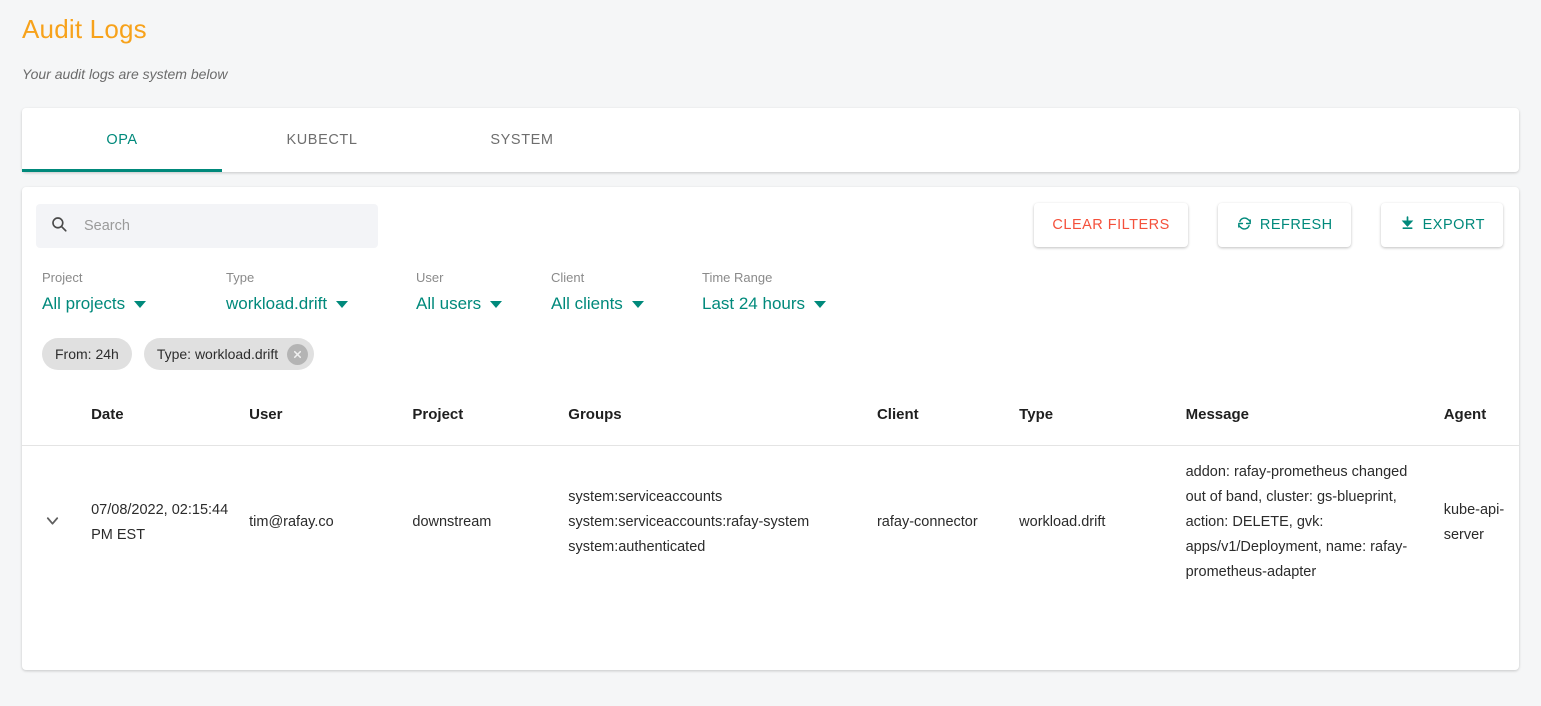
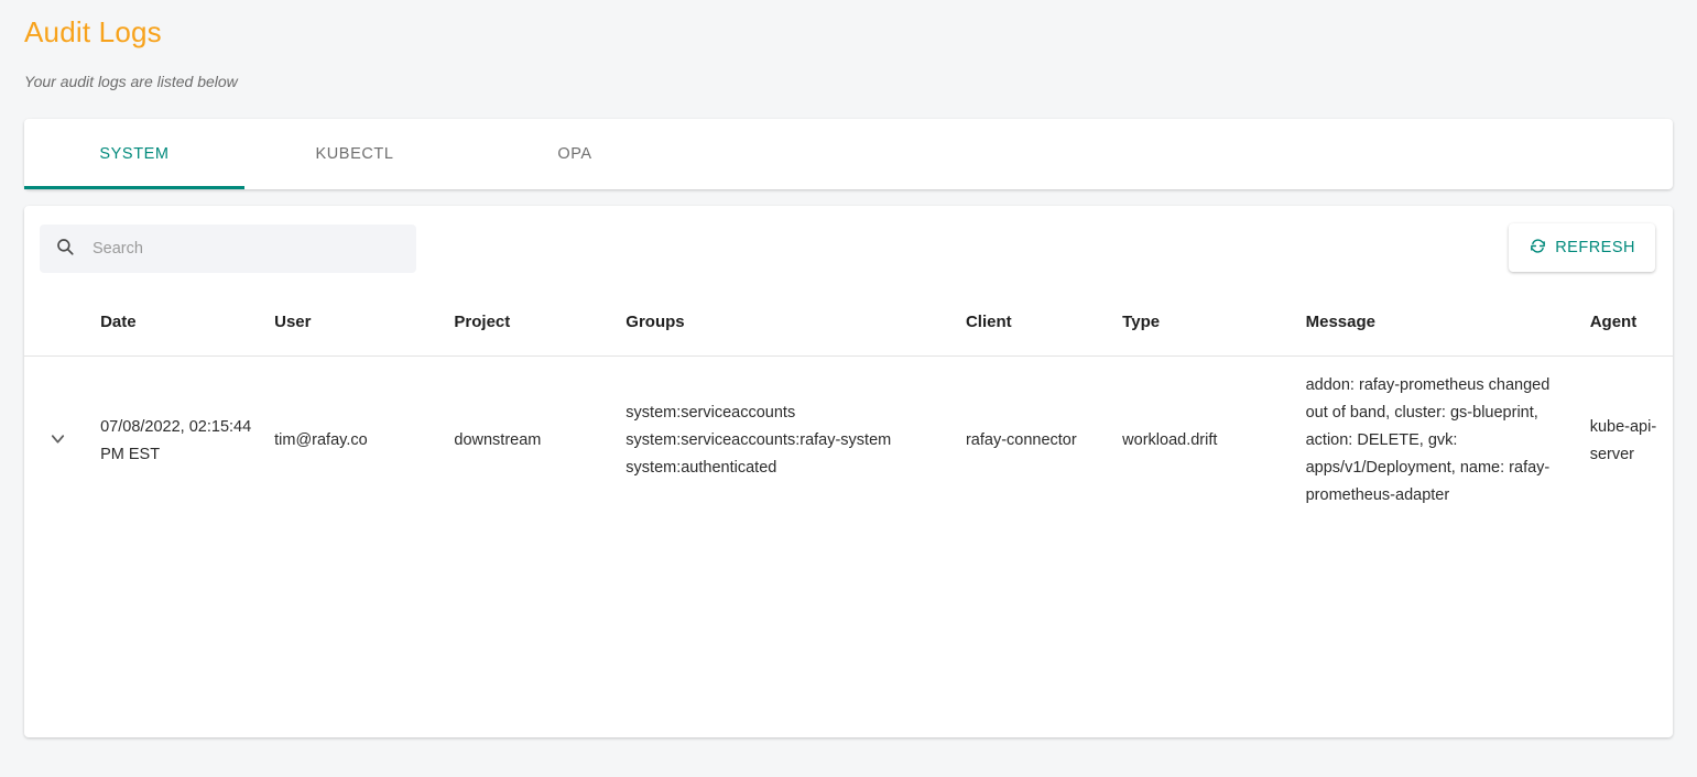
  Audit Logs
- Your audit logs are system below
+ Your audit logs are listed below
- OPA
+ SYSTEM
  KUBECTL
- SYSTEM
+ OPA
  Search
- CLEAR FILTERS
  REFRESH
- EXPORT
- Project
- All projects
- Type
- workload.drift
- User
- All users
- Client
- All clients
- Time Range
- Last 24 hours
- From: 24h
- Type: workload.drift
  	Date	User	Project	Groups	Client	Type	Message	Agent
  	07/08/2022, 02:15:44 PM EST	tim@rafay.co	downstream	system:serviceaccounts system:serviceaccounts:rafay-system system:authenticated	rafay-connector	workload.drift	addon: rafay-prometheus changed out of band, cluster: gs-blueprint, action: DELETE, gvk: apps/v1/Deployment, name: rafay-prometheus-adapter	kube-api-server
